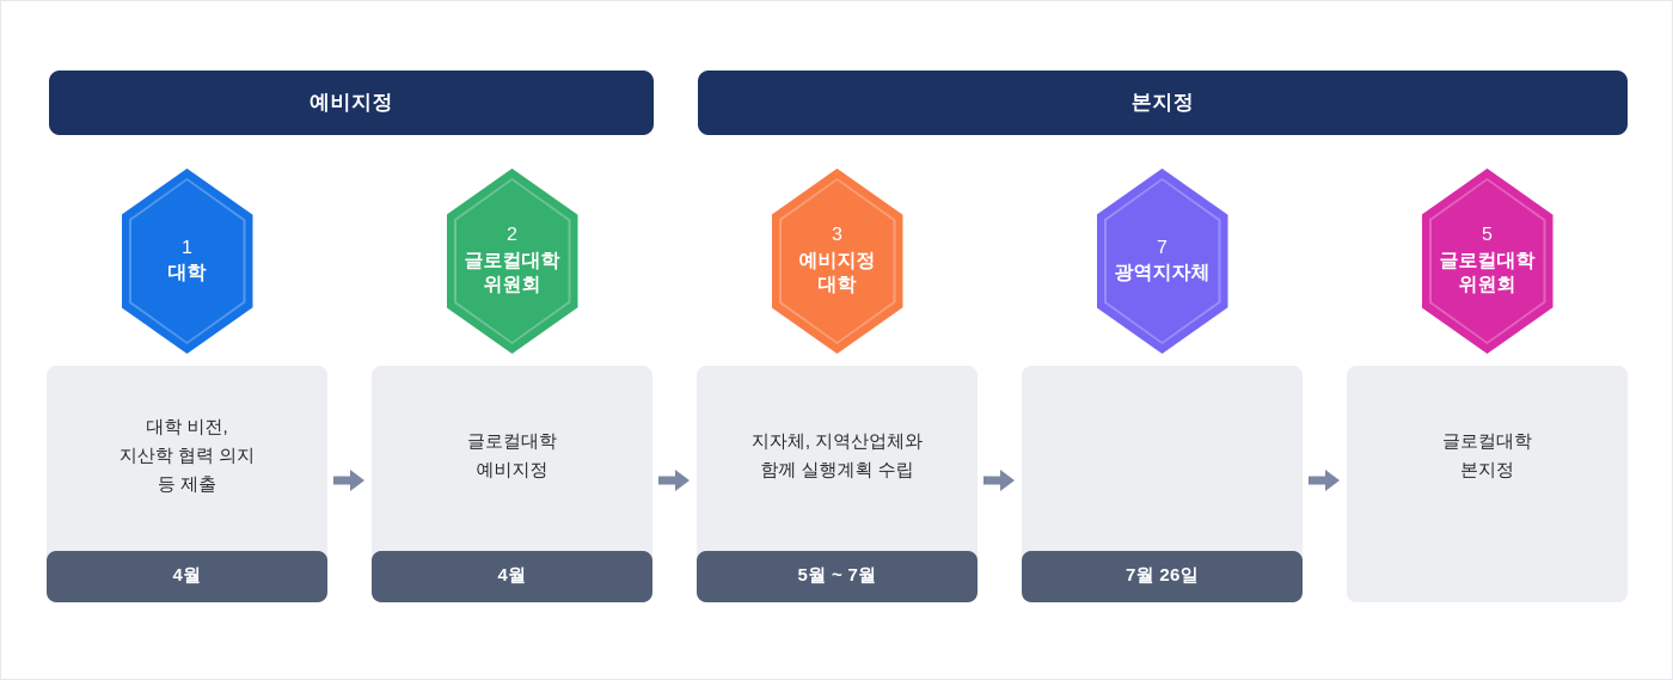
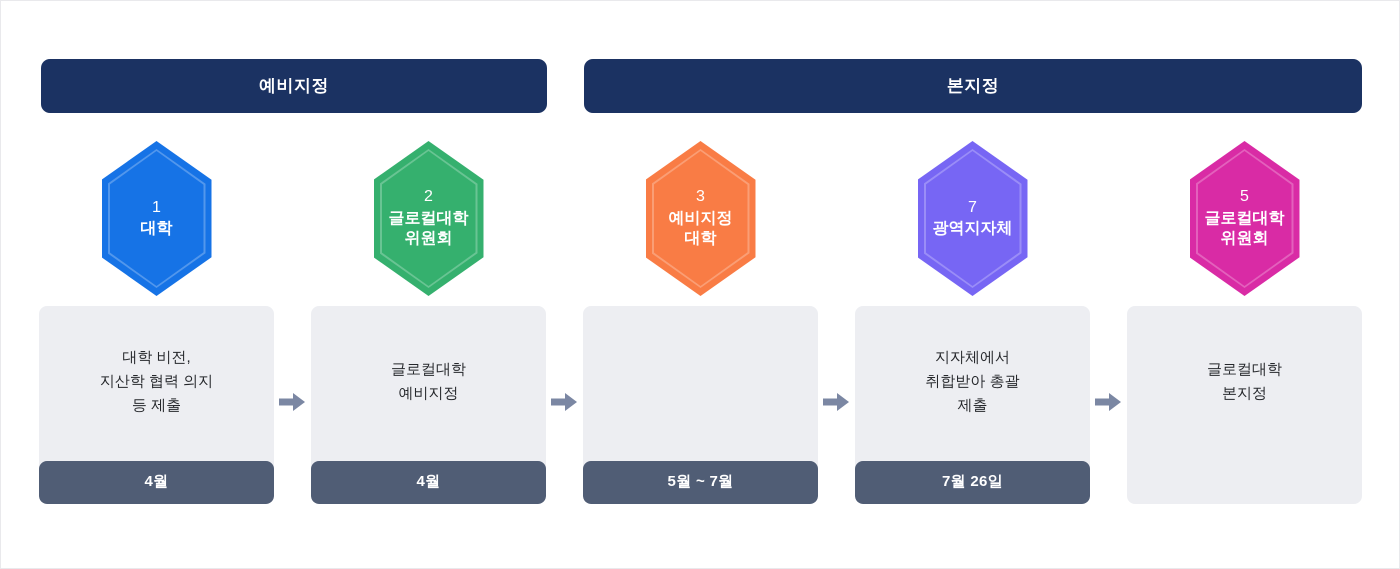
  예비지정
  본지정
  1
  대학
  대학 비전,
  지산학 협력 의지
  등 제출
  4월
  2
  글로컬대학
  위원회
  글로컬대학
  예비지정
  4월
  3
  예비지정
  대학
- 지자체, 지역산업체와
- 함께 실행계획 수립
  5월 ~ 7월
  7
  광역지자체
+ 지자체에서
+ 취합받아 총괄
+ 제출
  7월 26일
  5
  글로컬대학
  위원회
  글로컬대학
  본지정
